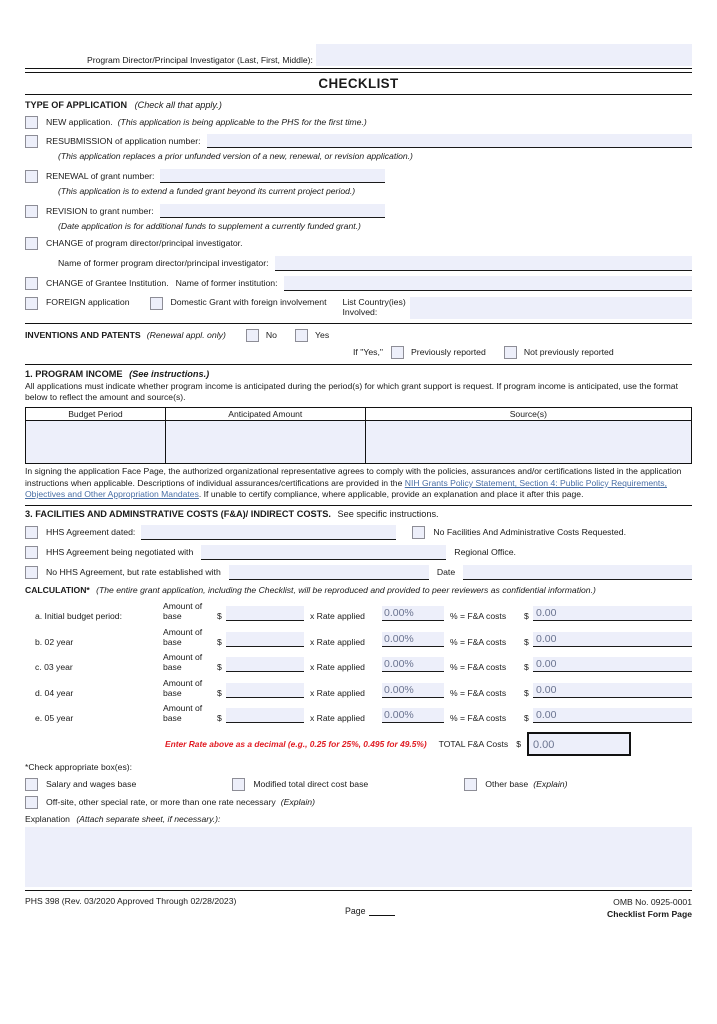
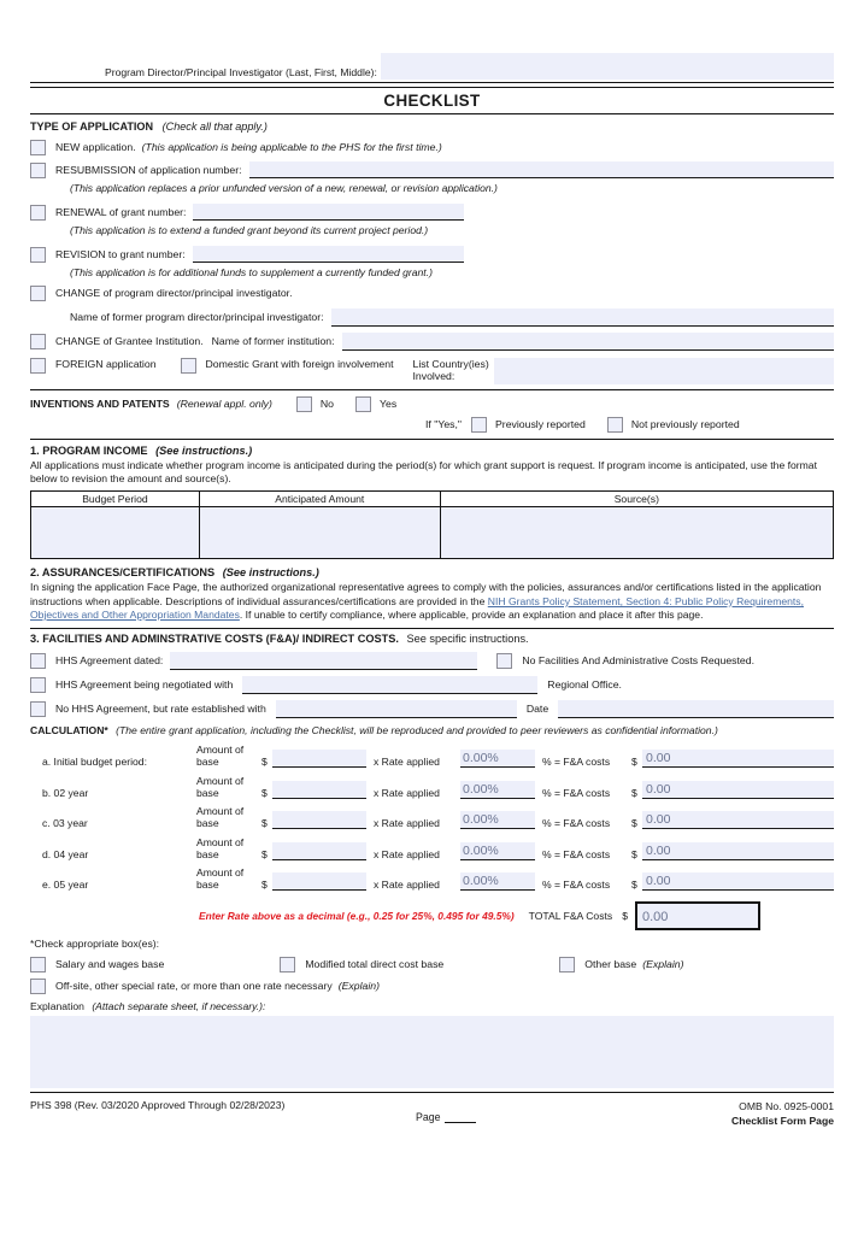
  Program Director/Principal Investigator (Last, First, Middle):
  CHECKLIST
  TYPE OF APPLICATION (Check all that apply.)
  NEW application.
  (This application is being applicable to the PHS for the first time.)
  RESUBMISSION of application number:
  (This application replaces a prior unfunded version of a new, renewal, or revision application.)
  RENEWAL of grant number:
  (This application is to extend a funded grant beyond its current project period.)
  REVISION to grant number:
- (Date application is for additional funds to supplement a currently funded grant.)
+ (This application is for additional funds to supplement a currently funded grant.)
  CHANGE of program director/principal investigator.
  Name of former program director/principal investigator:
  CHANGE of Grantee Institution.
  Name of former institution:
  FOREIGN application
  Domestic Grant with foreign involvement
  List Country(ies)
  Involved:
  INVENTIONS AND PATENTS
  (Renewal appl. only)
  No
  Yes
  If "Yes,"
  Previously reported
  Not previously reported
  1. PROGRAM INCOME (See instructions.)
- All applications must indicate whether program income is anticipated during the period(s) for which grant support is request. If program income is anticipated, use the format below to reflect the amount and source(s).
+ All applications must indicate whether program income is anticipated during the period(s) for which grant support is request. If program income is anticipated, use the format below to revision the amount and source(s).
  Budget Period	Anticipated Amount	Source(s)
+ 2. ASSURANCES/CERTIFICATIONS (See instructions.)
  In signing the application Face Page, the authorized organizational representative agrees to comply with the policies, assurances and/or certifications listed in the application instructions when applicable. Descriptions of individual assurances/certifications are provided in the NIH Grants Policy Statement, Section 4: Public Policy Requirements, Objectives and Other Appropriation Mandates. If unable to certify compliance, where applicable, provide an explanation and place it after this page.
  3. FACILITIES AND ADMINSTRATIVE COSTS (F&A)/ INDIRECT COSTS. See specific instructions.
  HHS Agreement dated:
  No Facilities And Administrative Costs Requested.
  HHS Agreement being negotiated with
  Regional Office.
  No HHS Agreement, but rate established with
  Date
  CALCULATION* (The entire grant application, including the Checklist, will be reproduced and provided to peer reviewers as confidential information.)
  a. Initial budget period:
  Amount of base
  $
  x Rate applied
  0.00%
  % = F&A costs
  $
  0.00
  b. 02 year
  Amount of base
  $
  x Rate applied
  0.00%
  % = F&A costs
  $
  0.00
  c. 03 year
  Amount of base
  $
  x Rate applied
  0.00%
  % = F&A costs
  $
  0.00
  d. 04 year
  Amount of base
  $
  x Rate applied
  0.00%
  % = F&A costs
  $
  0.00
  e. 05 year
  Amount of base
  $
  x Rate applied
  0.00%
  % = F&A costs
  $
  0.00
  Enter Rate above as a decimal (e.g., 0.25 for 25%, 0.495 for 49.5%)
  TOTAL F&A Costs
  $
  0.00
  *Check appropriate box(es):
  Salary and wages base
  Modified total direct cost base
  Other base
  (Explain)
  Off-site, other special rate, or more than one rate necessary
  (Explain)
  Explanation (Attach separate sheet, if necessary.):
  PHS 398 (Rev. 03/2020 Approved Through 02/28/2023)
  Page
  OMB No. 0925-0001
  Checklist Form Page
